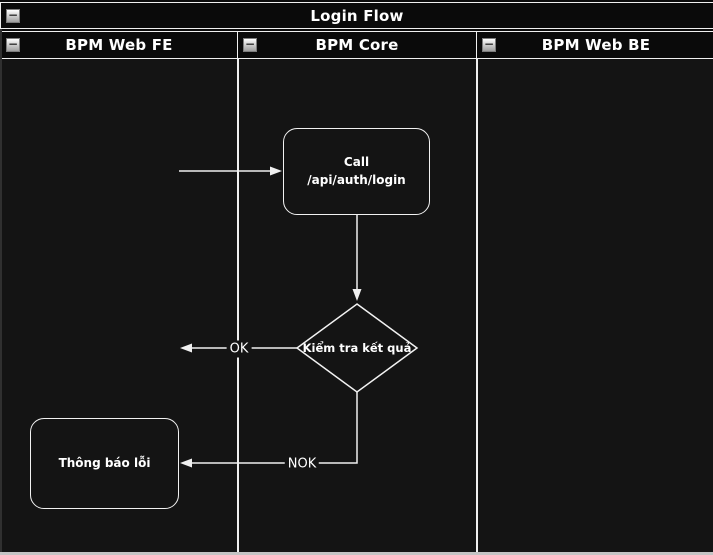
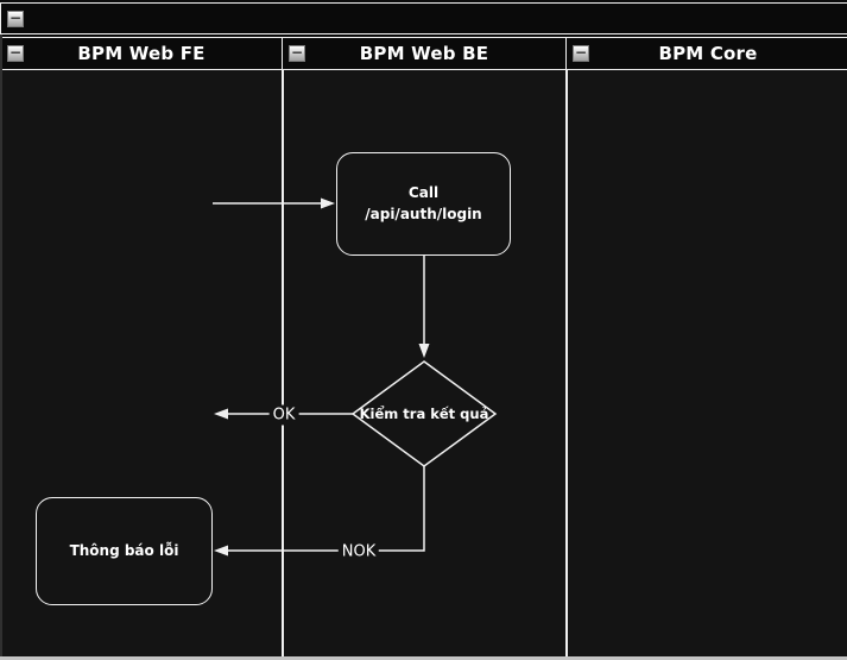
  −
- Login Flow
  −
  BPM Web FE
  −
- BPM Core
+ BPM Web BE
  −
- BPM Web BE
+ BPM Core
  Call /api/auth/login
  Kiểm tra kết quả
  Thông báo lỗi
  OK
  NOK
